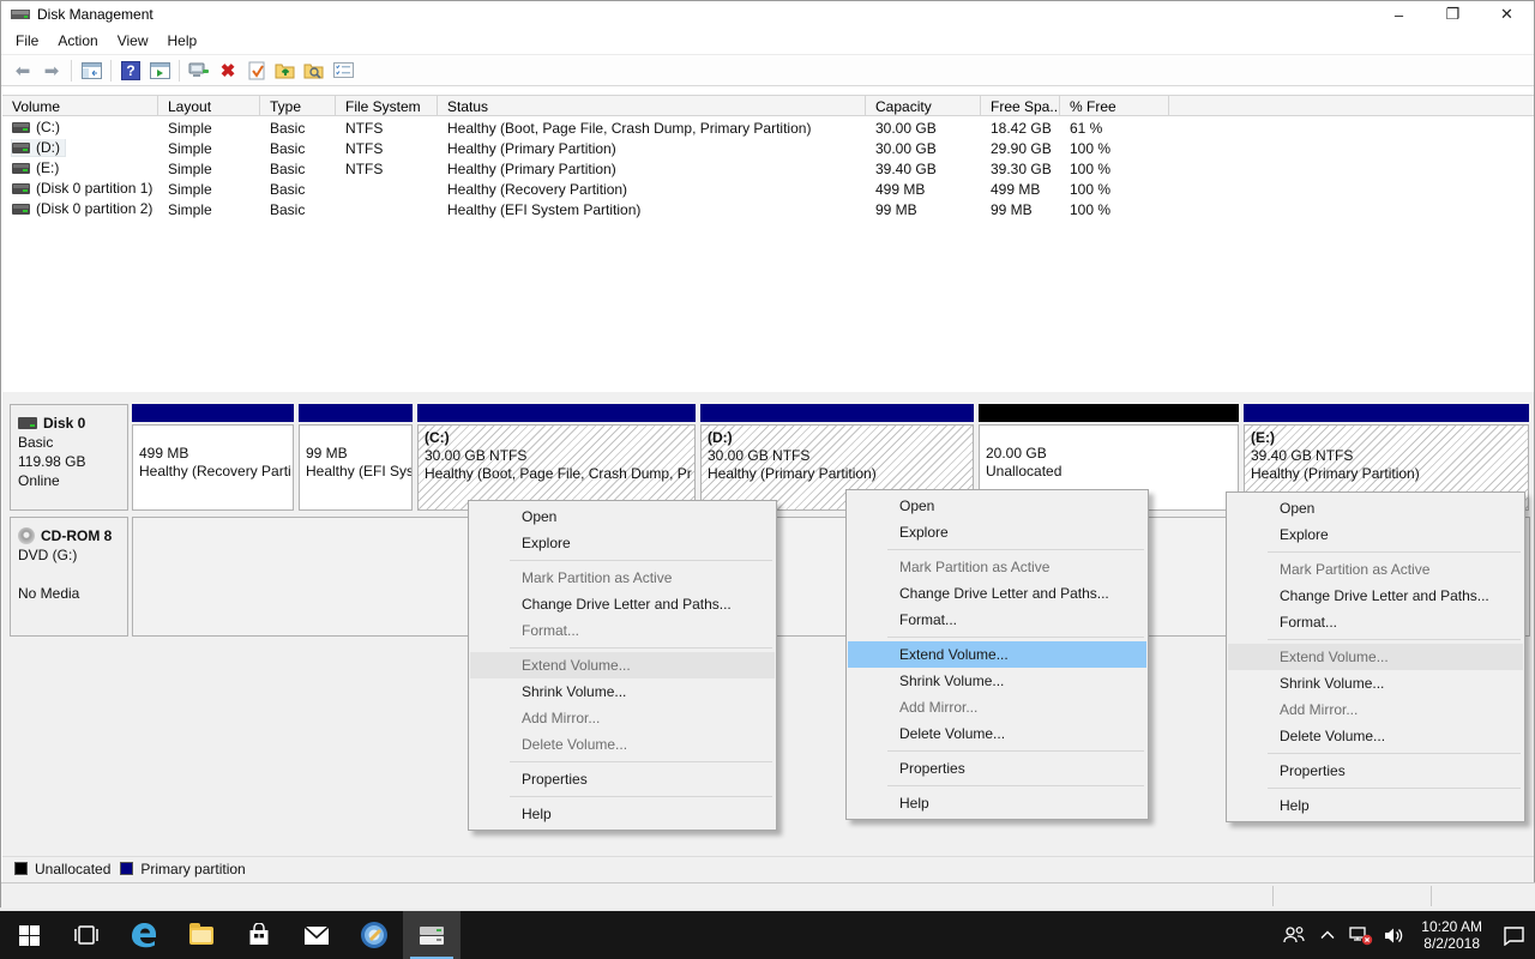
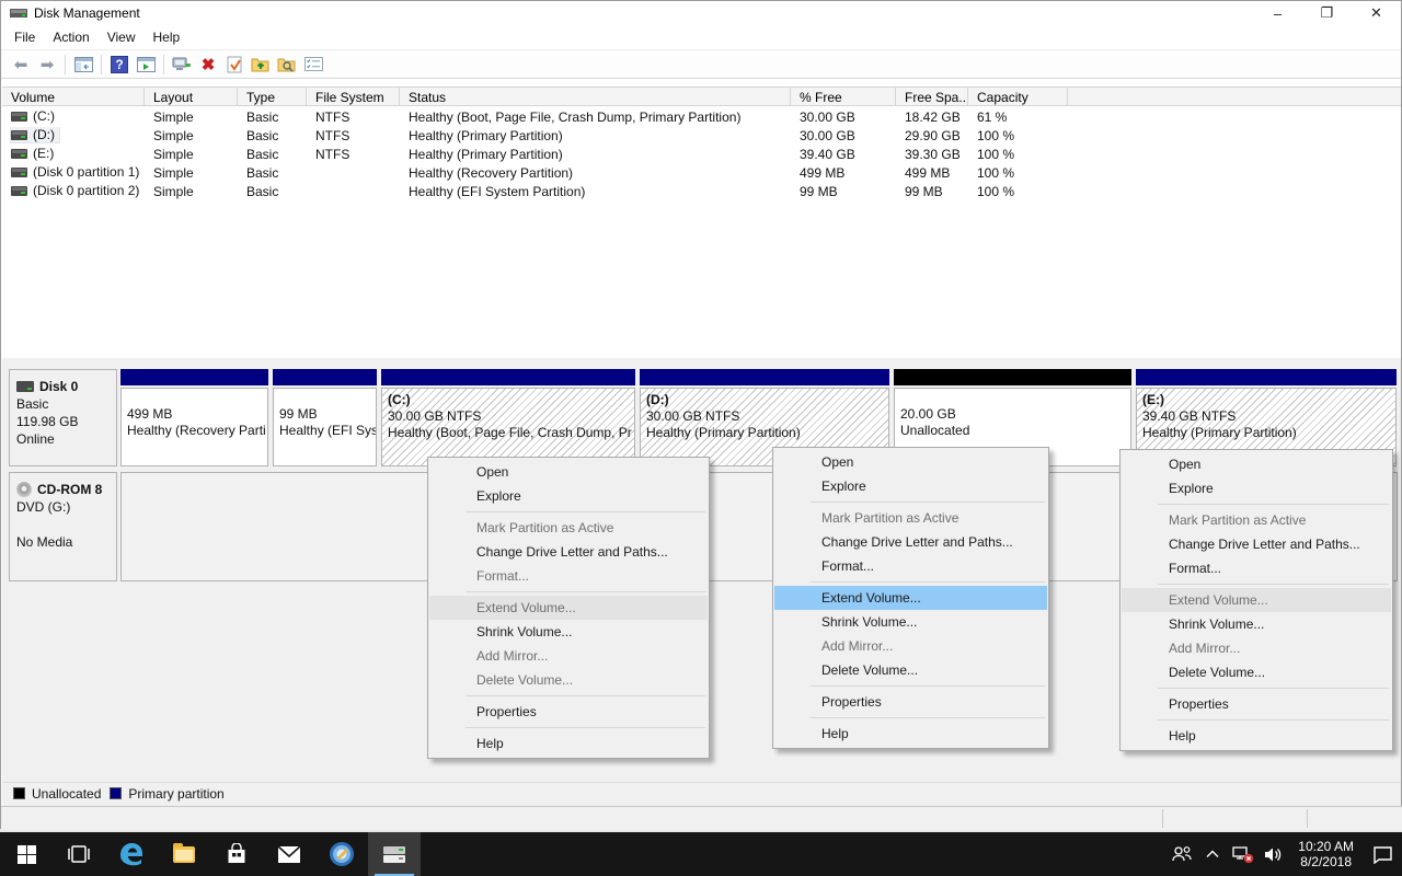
  Disk Management
  –
  ❐
  ✕
  File
  Action
  View
  Help
  ⬅
  ➡
  ?
  ✖
  Volume
  Layout
  Type
  File System
  Status
- Capacity
+ % Free
  Free Spa...
- % Free
+ Capacity
  (C:)
  Simple
  Basic
  NTFS
  Healthy (Boot, Page File, Crash Dump, Primary Partition)
  30.00 GB
  18.42 GB
  61 %
  (D:)
  Simple
  Basic
  NTFS
  Healthy (Primary Partition)
  30.00 GB
  29.90 GB
  100 %
  (E:)
  Simple
  Basic
  NTFS
  Healthy (Primary Partition)
  39.40 GB
  39.30 GB
  100 %
  (Disk 0 partition 1)
  Simple
  Basic
  Healthy (Recovery Partition)
  499 MB
  499 MB
  100 %
  (Disk 0 partition 2)
  Simple
  Basic
  Healthy (EFI System Partition)
  99 MB
  99 MB
  100 %
  Disk 0
  Basic
  119.98 GB
  Online
  499 MB
  Healthy (Recovery Parti
  99 MB
  Healthy (EFI Sys
  (C:)
  30.00 GB NTFS
  Healthy (Boot, Page File, Crash Dump, Pr
  (D:)
  30.00 GB NTFS
  Healthy (Primary Partition)
  20.00 GB
  Unallocated
  (E:)
  39.40 GB NTFS
  Healthy (Primary Partition)
  CD-ROM 8
  DVD (G:)
  No Media
  Unallocated
  Primary partition
  Open
  Explore
  Mark Partition as Active
  Change Drive Letter and Paths...
  Format...
  Extend Volume...
  Shrink Volume...
  Add Mirror...
  Delete Volume...
  Properties
  Help
  Open
  Explore
  Mark Partition as Active
  Change Drive Letter and Paths...
  Format...
  Extend Volume...
  Shrink Volume...
  Add Mirror...
  Delete Volume...
  Properties
  Help
  Open
  Explore
  Mark Partition as Active
  Change Drive Letter and Paths...
  Format...
  Extend Volume...
  Shrink Volume...
  Add Mirror...
  Delete Volume...
  Properties
  Help
  10:20 AM
  8/2/2018
